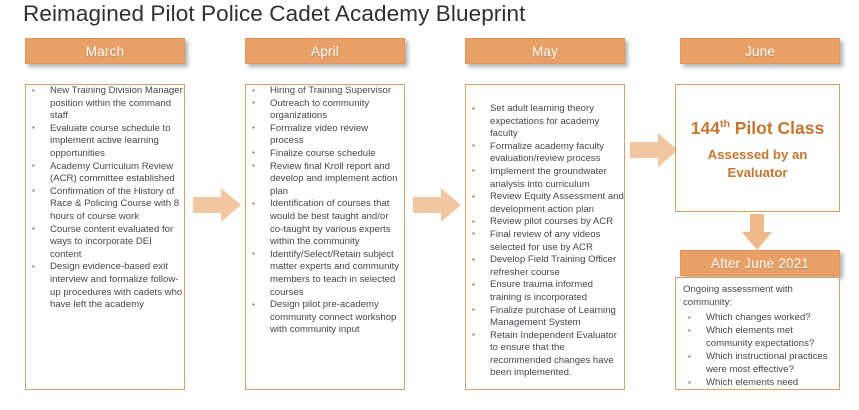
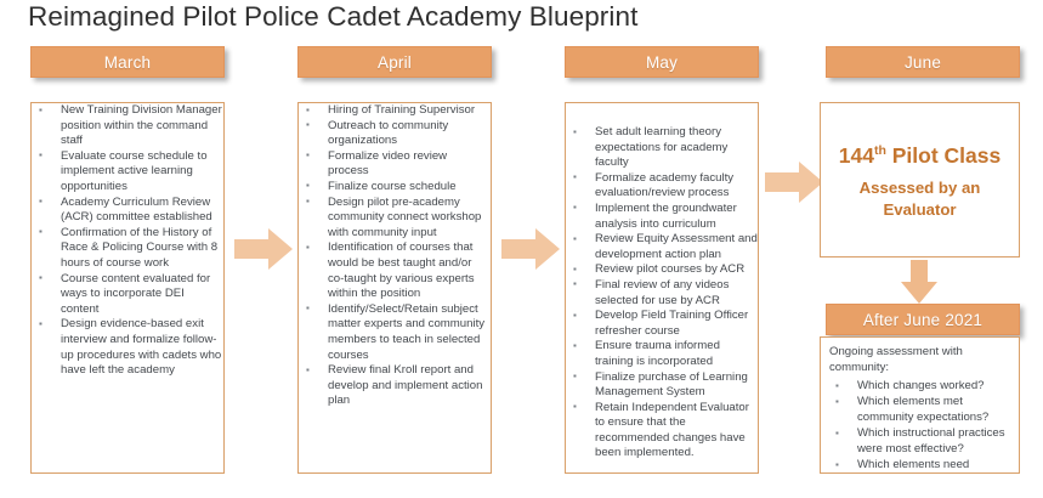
  Reimagined Pilot Police Cadet Academy Blueprint
  March
  April
  May
  June
  After June 2021
  New Training Division Manager position within the command staff
  Evaluate course schedule to implement active learning opportunities
  Academy Curriculum Review (ACR) committee established
  Confirmation of the History of Race & Policing Course with 8 hours of course work
  Course content evaluated for ways to incorporate DEI content
  Design evidence-based exit interview and formalize follow-up procedures with cadets who have left the academy
  Hiring of Training Supervisor
  Outreach to community organizations
  Formalize video review process
  Finalize course schedule
- Review final Kroll report and develop and implement action plan
+ Design pilot pre-academy community connect workshop with community input
- Identification of courses that would be best taught and/or co-taught by various experts within the community
+ Identification of courses that would be best taught and/or co-taught by various experts within the position
  Identify/Select/Retain subject matter experts and community members to teach in selected courses
- Design pilot pre-academy community connect workshop with community input
+ Review final Kroll report and develop and implement action plan
  Set adult learning theory expectations for academy faculty
  Formalize academy faculty evaluation/review process
  Implement the groundwater analysis into curriculum
  Review Equity Assessment and development action plan
  Review pilot courses by ACR
  Final review of any videos selected for use by ACR
  Develop Field Training Officer refresher course
  Ensure trauma informed training is incorporated
  Finalize purchase of Learning Management System
  Retain Independent Evaluator to ensure that the recommended changes have been implemented.
  144th Pilot Class
  Assessed by an
  Evaluator
  Ongoing assessment with community:
  Which changes worked?
  Which elements met community expectations?
  Which instructional practices were most effective?
